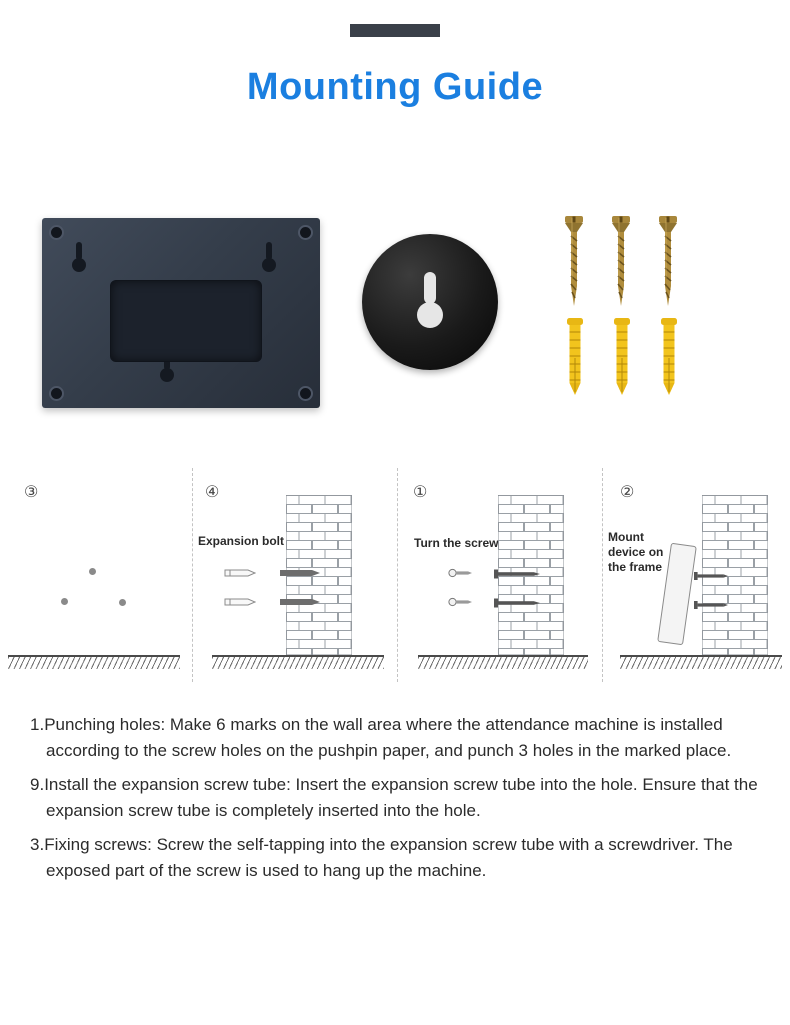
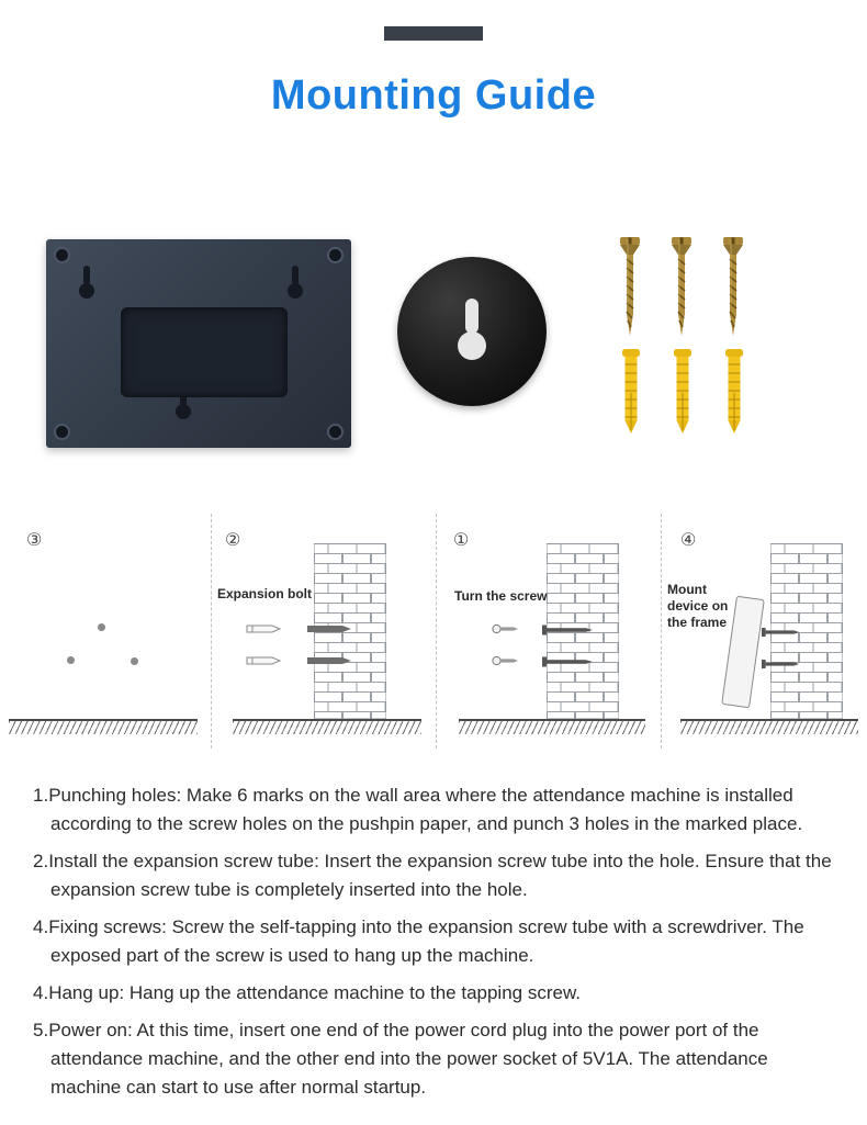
  Mounting Guide
  ③
- ④
+ ②
  ①
- ②
+ ④
  Expansion bolt
  Turn the screw
  Mount device on the frame
  1.Punching holes: Make 6 marks on the wall area where the attendance machine is installed according to the screw holes on the pushpin paper, and punch 3 holes in the marked place.
- 9.Install the expansion screw tube: Insert the expansion screw tube into the hole. Ensure that the expansion screw tube is completely inserted into the hole.
+ 2.Install the expansion screw tube: Insert the expansion screw tube into the hole. Ensure that the expansion screw tube is completely inserted into the hole.
- 3.Fixing screws: Screw the self-tapping into the expansion screw tube with a screwdriver. The exposed part of the screw is used to hang up the machine.
+ 4.Fixing screws: Screw the self-tapping into the expansion screw tube with a screwdriver. The exposed part of the screw is used to hang up the machine.
+ 4.Hang up: Hang up the attendance machine to the tapping screw.
+ 5.Power on: At this time, insert one end of the power cord plug into the power port of the attendance machine, and the other end into the power socket of 5V1A. The attendance machine can start to use after normal startup.
